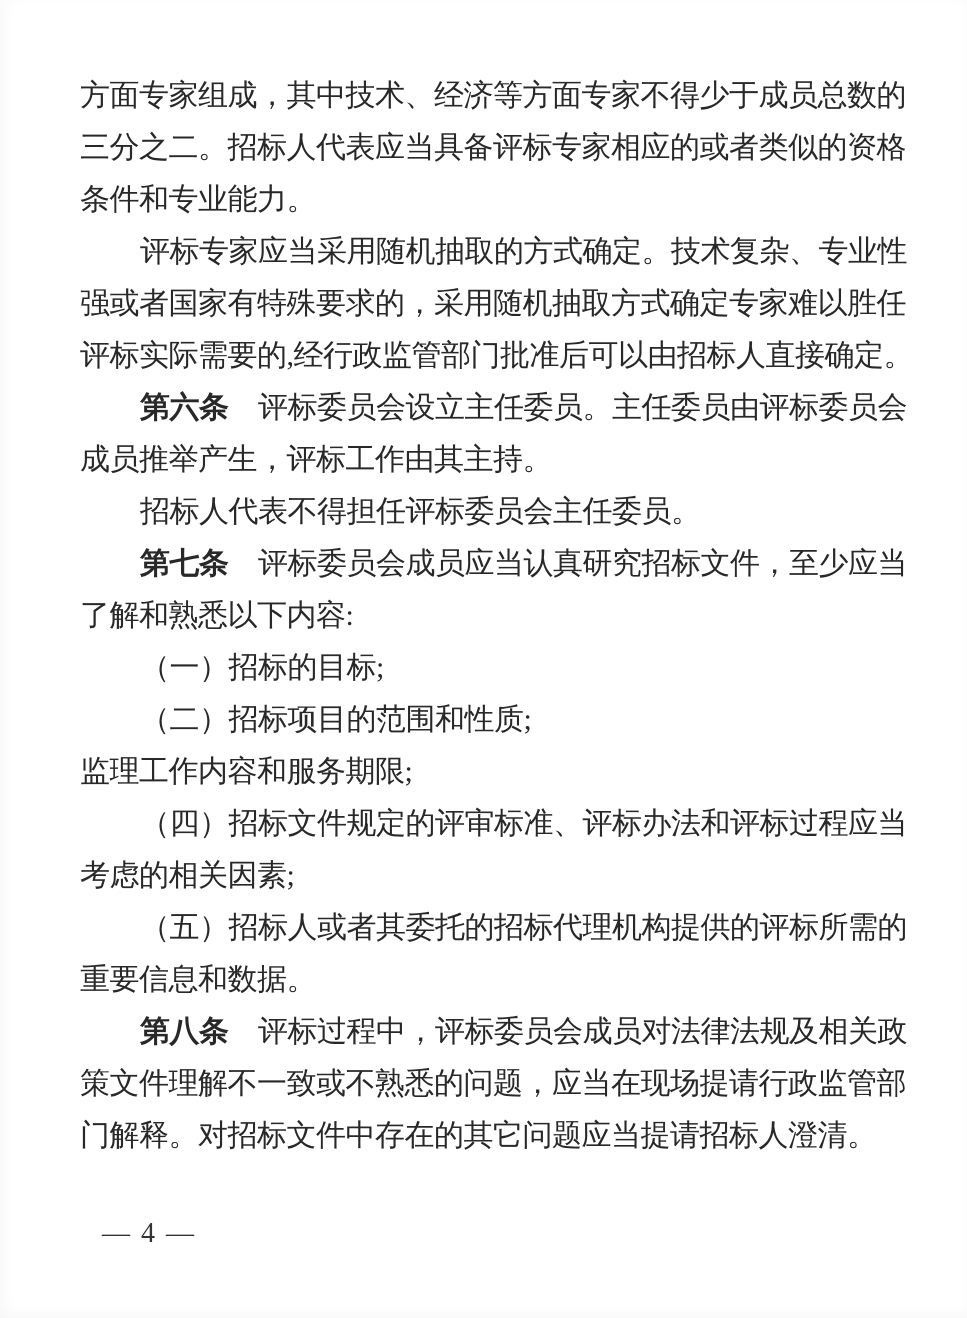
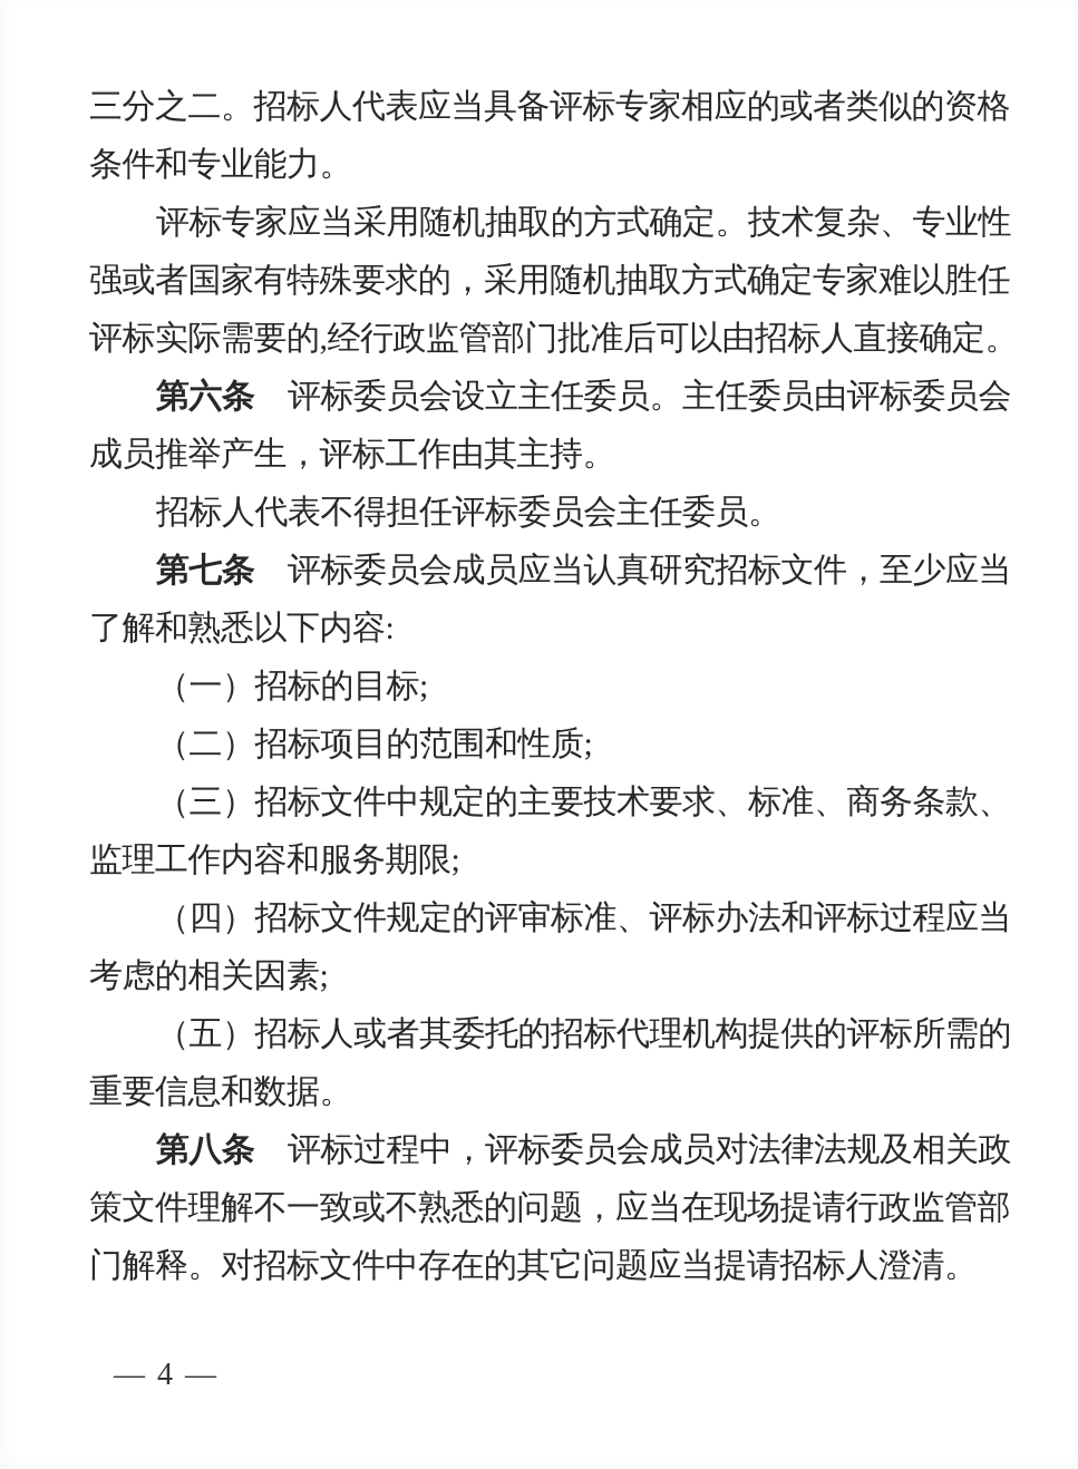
- 方面专家组成，其中技术、经济等方面专家不得少于成员总数的
  三分之二。招标人代表应当具备评标专家相应的或者类似的资格
  条件和专业能力。
  评标专家应当采用随机抽取的方式确定。技术复杂、专业性
  强或者国家有特殊要求的，采用随机抽取方式确定专家难以胜任
  评标实际需要的,经行政监管部门批准后可以由招标人直接确定。
  第六条 评标委员会设立主任委员。主任委员由评标委员会
  成员推举产生，评标工作由其主持。
  招标人代表不得担任评标委员会主任委员。
  第七条 评标委员会成员应当认真研究招标文件，至少应当
  了解和熟悉以下内容:
  （一）招标的目标;
  （二）招标项目的范围和性质;
+ （三）招标文件中规定的主要技术要求、标准、商务条款、
  监理工作内容和服务期限;
  （四）招标文件规定的评审标准、评标办法和评标过程应当
  考虑的相关因素;
  （五）招标人或者其委托的招标代理机构提供的评标所需的
  重要信息和数据。
  第八条 评标过程中，评标委员会成员对法律法规及相关政
  策文件理解不一致或不熟悉的问题，应当在现场提请行政监管部
  门解释。对招标文件中存在的其它问题应当提请招标人澄清。
  — 4 —
